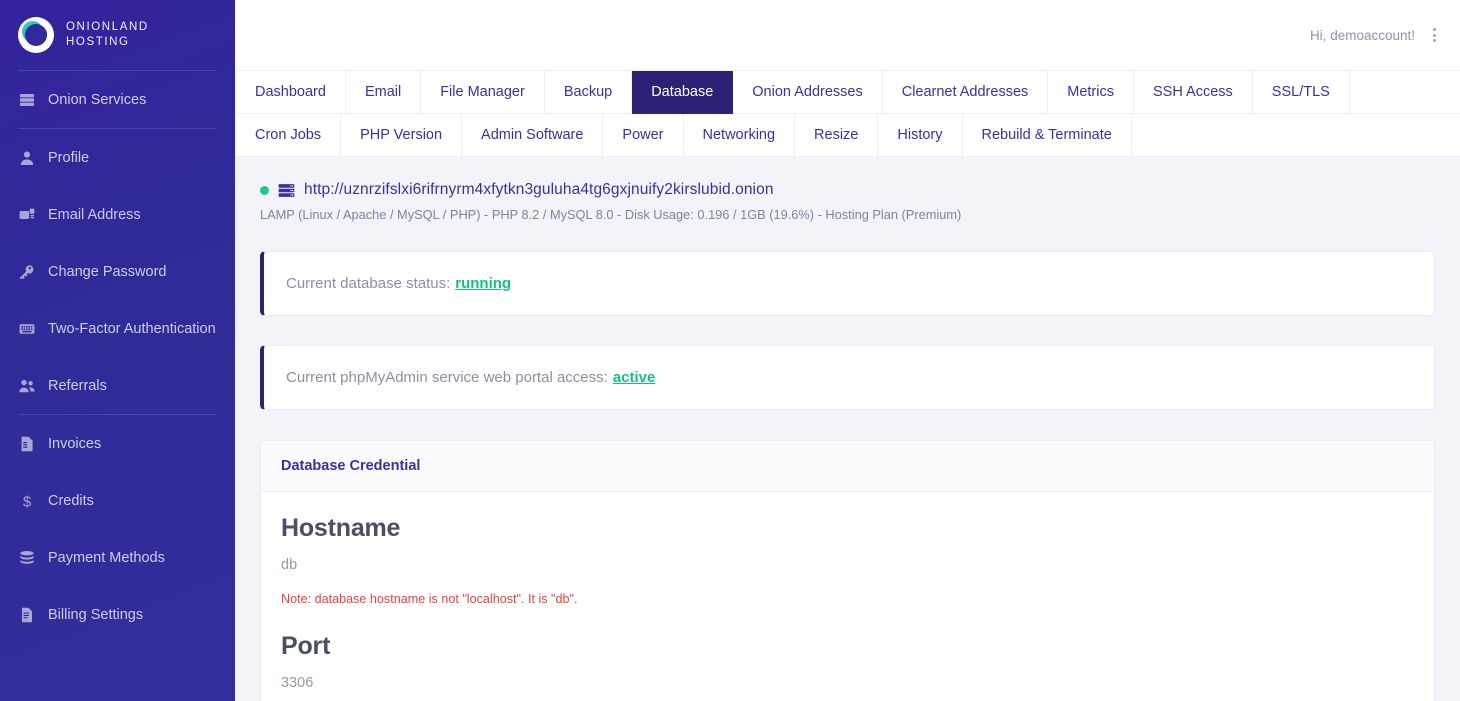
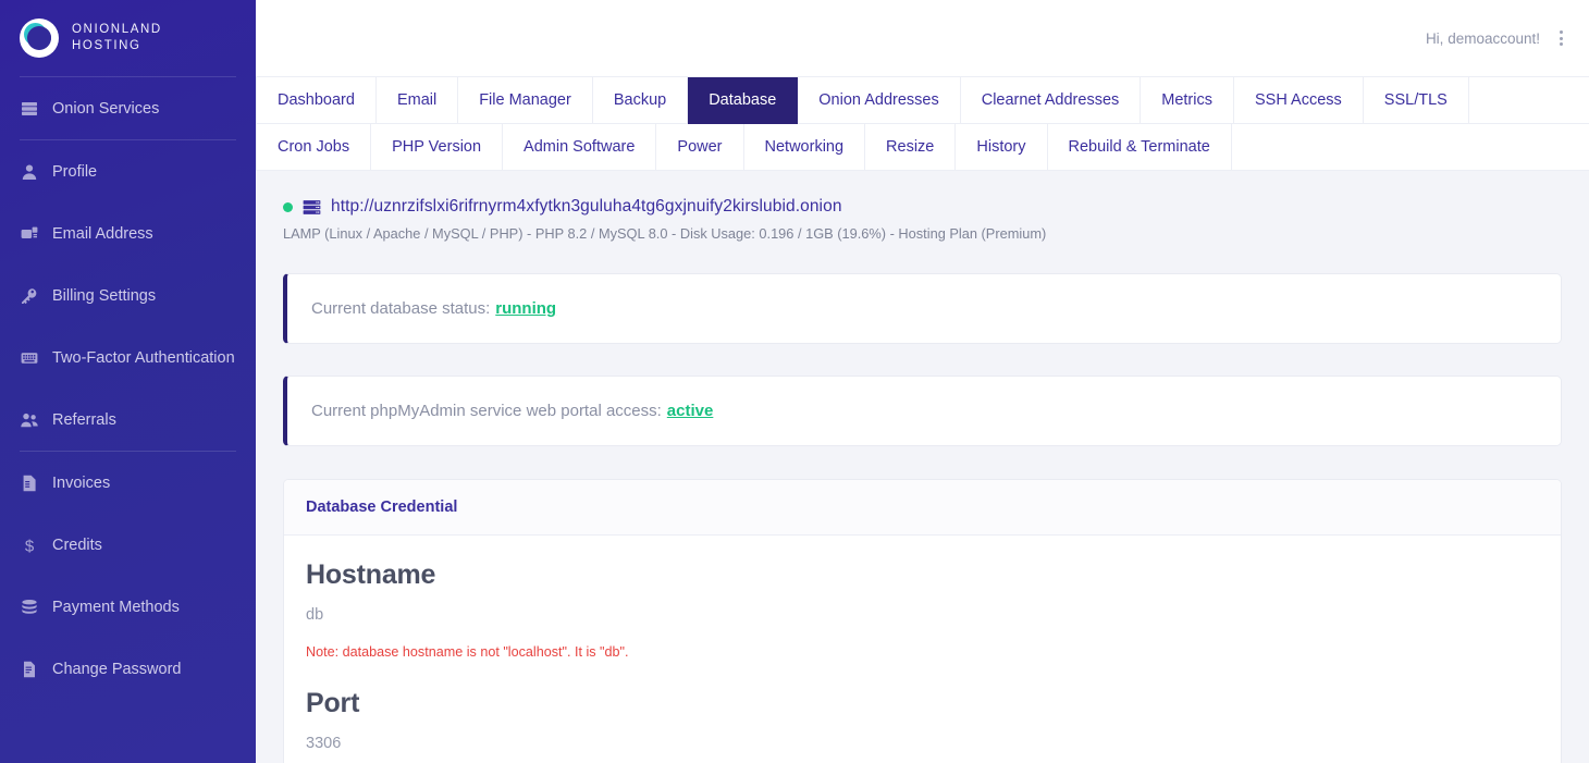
  ONIONLAND
  HOSTING
  Onion Services
  Profile
  Email Address
- Change Password
+ Billing Settings
  Two-Factor Authentication
  Referrals
  Invoices
  $
  Credits
  Payment Methods
- Billing Settings
+ Change Password
  Hi, demoaccount!
  Dashboard
  Email
  File Manager
  Backup
  Database
  Onion Addresses
  Clearnet Addresses
  Metrics
  SSH Access
  SSL/TLS
  Cron Jobs
  PHP Version
  Admin Software
  Power
  Networking
  Resize
  History
  Rebuild & Terminate
  http://uznrzifslxi6rifrnyrm4xfytkn3guluha4tg6gxjnuify2kirslubid.onion
  LAMP (Linux / Apache / MySQL / PHP) - PHP 8.2 / MySQL 8.0 - Disk Usage: 0.196 / 1GB (19.6%) - Hosting Plan (Premium)
  Current database status:
  running
  Current phpMyAdmin service web portal access:
  active
  Database Credential
  Hostname
  db
  Note: database hostname is not "localhost". It is "db".
  Port
  3306
